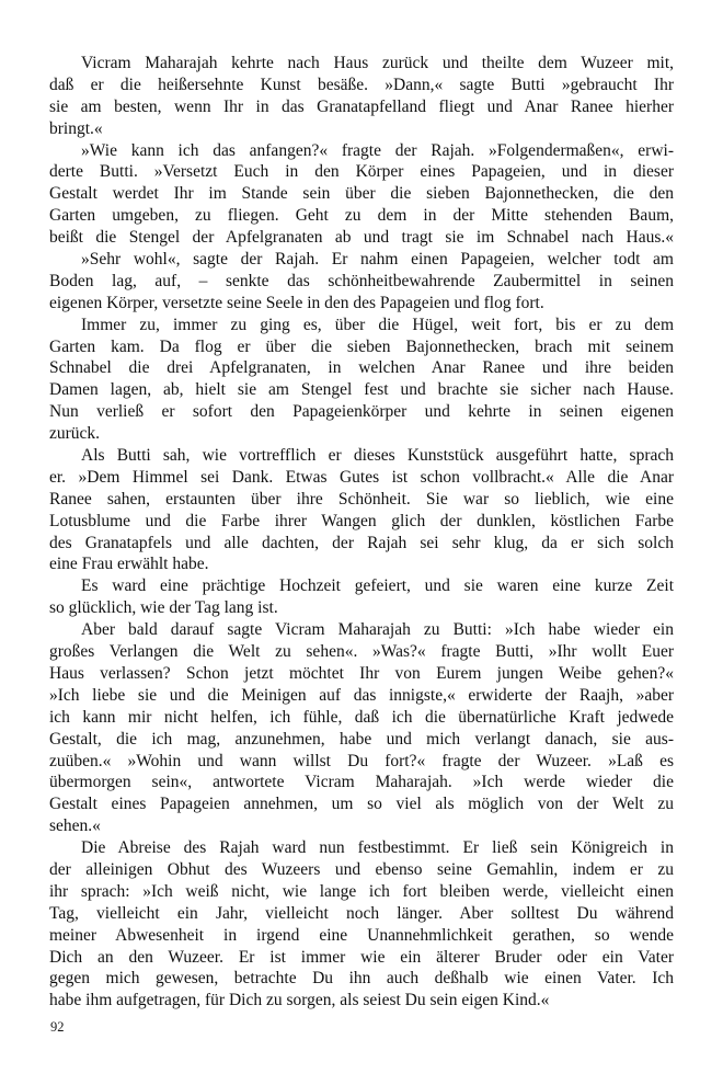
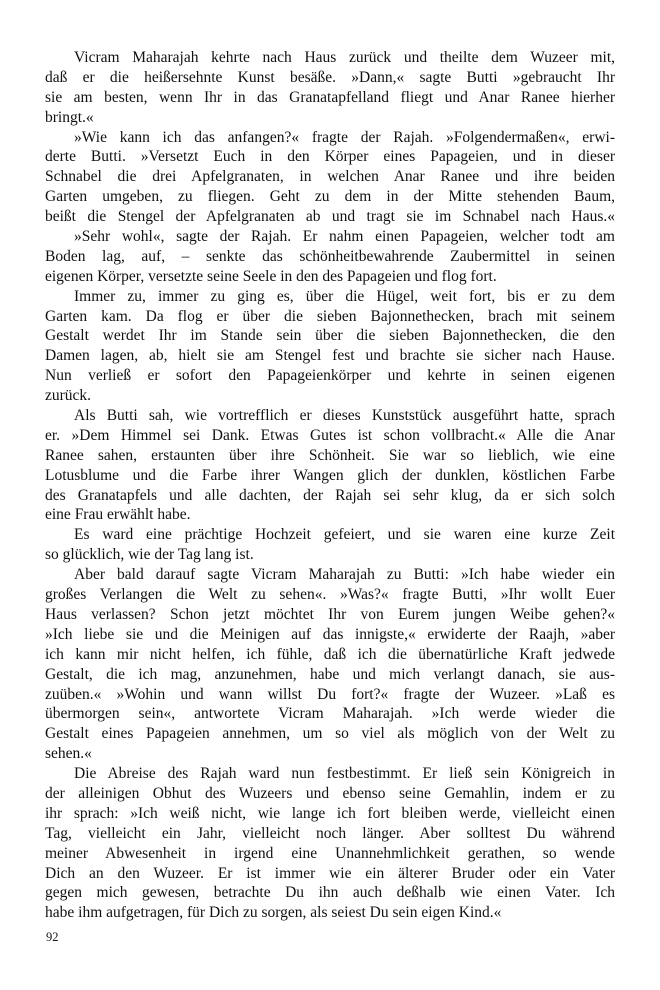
  Vicram Maharajah kehrte nach Haus zurück und theilte dem Wuzeer mit,
  daß er die heißersehnte Kunst besäße. »Dann,« sagte Butti »gebraucht Ihr
  sie am besten, wenn Ihr in das Granatapfelland fliegt und Anar Ranee hierher
  bringt.«
  »Wie kann ich das anfangen?« fragte der Rajah. »Folgendermaßen«, erwi-
  derte Butti. »Versetzt Euch in den Körper eines Papageien, und in dieser
- Gestalt werdet Ihr im Stande sein über die sieben Bajonnethecken, die den
+ Schnabel die drei Apfelgranaten, in welchen Anar Ranee und ihre beiden
  Garten umgeben, zu fliegen. Geht zu dem in der Mitte stehenden Baum,
  beißt die Stengel der Apfelgranaten ab und tragt sie im Schnabel nach Haus.«
  »Sehr wohl«, sagte der Rajah. Er nahm einen Papageien, welcher todt am
  Boden lag, auf, – senkte das schönheitbewahrende Zaubermittel in seinen
  eigenen Körper, versetzte seine Seele in den des Papageien und flog fort.
  Immer zu, immer zu ging es, über die Hügel, weit fort, bis er zu dem
  Garten kam. Da flog er über die sieben Bajonnethecken, brach mit seinem
- Schnabel die drei Apfelgranaten, in welchen Anar Ranee und ihre beiden
+ Gestalt werdet Ihr im Stande sein über die sieben Bajonnethecken, die den
  Damen lagen, ab, hielt sie am Stengel fest und brachte sie sicher nach Hause.
  Nun verließ er sofort den Papageienkörper und kehrte in seinen eigenen
  zurück.
  Als Butti sah, wie vortrefflich er dieses Kunststück ausgeführt hatte, sprach
  er. »Dem Himmel sei Dank. Etwas Gutes ist schon vollbracht.« Alle die Anar
  Ranee sahen, erstaunten über ihre Schönheit. Sie war so lieblich, wie eine
  Lotusblume und die Farbe ihrer Wangen glich der dunklen, köstlichen Farbe
  des Granatapfels und alle dachten, der Rajah sei sehr klug, da er sich solch
  eine Frau erwählt habe.
  Es ward eine prächtige Hochzeit gefeiert, und sie waren eine kurze Zeit
  so glücklich, wie der Tag lang ist.
  Aber bald darauf sagte Vicram Maharajah zu Butti: »Ich habe wieder ein
  großes Verlangen die Welt zu sehen«. »Was?« fragte Butti, »Ihr wollt Euer
  Haus verlassen? Schon jetzt möchtet Ihr von Eurem jungen Weibe gehen?«
  »Ich liebe sie und die Meinigen auf das innigste,« erwiderte der Raajh, »aber
  ich kann mir nicht helfen, ich fühle, daß ich die übernatürliche Kraft jedwede
  Gestalt, die ich mag, anzunehmen, habe und mich verlangt danach, sie aus-
  zuüben.« »Wohin und wann willst Du fort?« fragte der Wuzeer. »Laß es
  übermorgen sein«, antwortete Vicram Maharajah. »Ich werde wieder die
  Gestalt eines Papageien annehmen, um so viel als möglich von der Welt zu
  sehen.«
  Die Abreise des Rajah ward nun festbestimmt. Er ließ sein Königreich in
  der alleinigen Obhut des Wuzeers und ebenso seine Gemahlin, indem er zu
  ihr sprach: »Ich weiß nicht, wie lange ich fort bleiben werde, vielleicht einen
  Tag, vielleicht ein Jahr, vielleicht noch länger. Aber solltest Du während
  meiner Abwesenheit in irgend eine Unannehmlichkeit gerathen, so wende
  Dich an den Wuzeer. Er ist immer wie ein älterer Bruder oder ein Vater
  gegen mich gewesen, betrachte Du ihn auch deßhalb wie einen Vater. Ich
  habe ihm aufgetragen, für Dich zu sorgen, als seiest Du sein eigen Kind.«
  92
